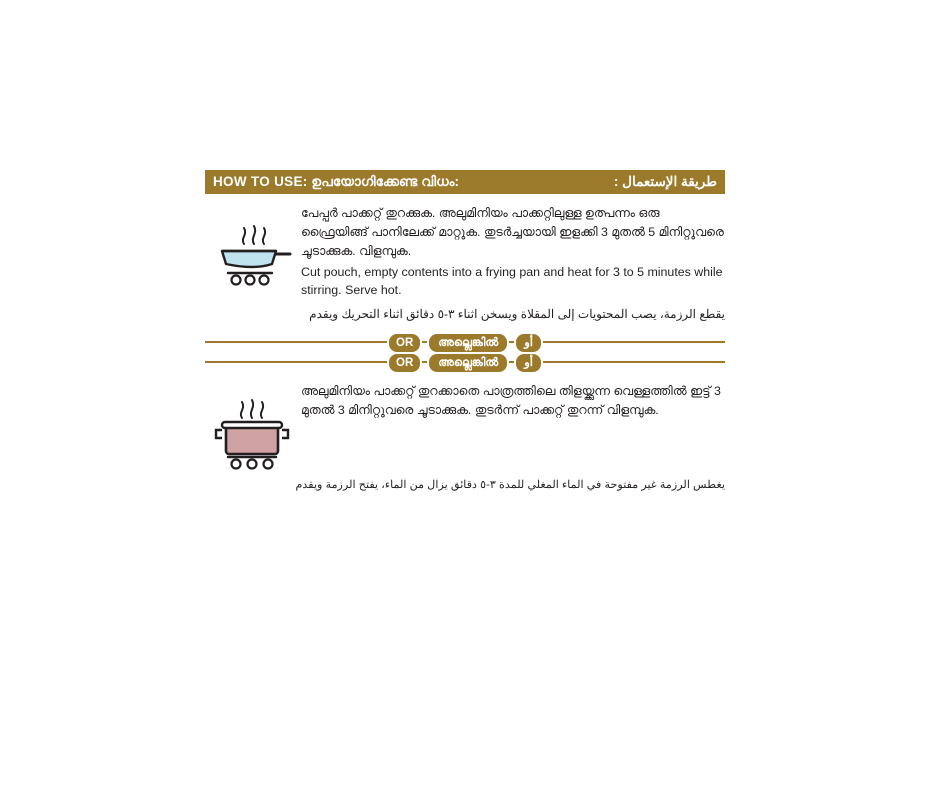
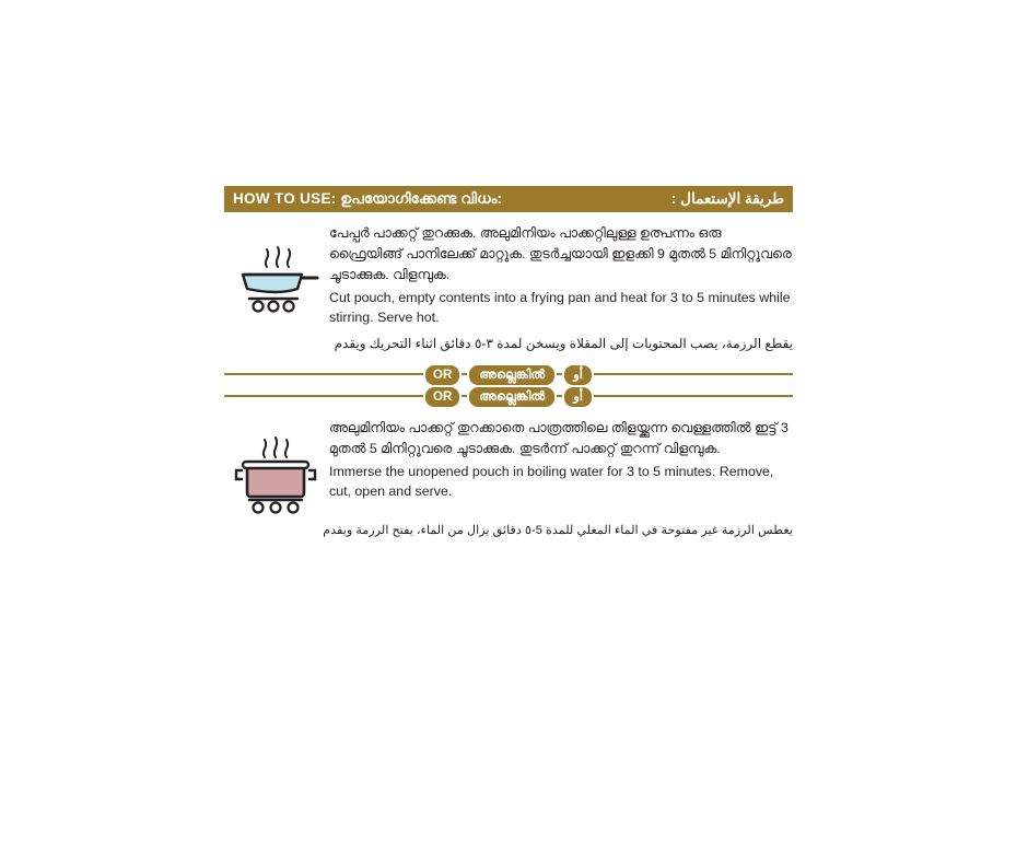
  HOW TO USE: ഉപയോഗിക്കേണ്ട വിധം:
  طريقة الإستعمال :
- പേപ്പർ പാക്കറ്റ് തുറക്കുക. അലുമിനിയം പാക്കറ്റിലുള്ള ഉത്പന്നം ഒരു ഫ്രൈയിങ്ങ് പാനിലേക്ക് മാറ്റുക. തുടർച്ചയായി ഇളക്കി 3 മുതൽ 5 മിനിറ്റുവരെ ചൂടാക്കുക. വിളമ്പുക.
+ പേപ്പർ പാക്കറ്റ് തുറക്കുക. അലുമിനിയം പാക്കറ്റിലുള്ള ഉത്പന്നം ഒരു ഫ്രൈയിങ്ങ് പാനിലേക്ക് മാറ്റുക. തുടർച്ചയായി ഇളക്കി 9 മുതൽ 5 മിനിറ്റുവരെ ചൂടാക്കുക. വിളമ്പുക.
  Cut pouch, empty contents into a frying pan and heat for 3 to 5 minutes while stirring. Serve hot.
- يقطع الرزمة، يصب المحتويات إلى المقلاة ويسخن اثناء ٣-٥ دقائق اثناء التحريك ويقدم
+ يقطع الرزمة، يصب المحتويات إلى المقلاة ويسخن لمدة ٣-٥ دقائق اثناء التحريك ويقدم
  OR
  അല്ലെങ്കിൽ
  أو
  OR
  അല്ലെങ്കിൽ
  أو
- അലുമിനിയം പാക്കറ്റ് തുറക്കാതെ പാത്രത്തിലെ തിളയ്ക്കുന്ന വെള്ളത്തിൽ ഇട്ട് 3 മുതൽ 3 മിനിറ്റുവരെ ചൂടാക്കുക. തുടർന്ന് പാക്കറ്റ് തുറന്ന് വിളമ്പുക.
+ അലുമിനിയം പാക്കറ്റ് തുറക്കാതെ പാത്രത്തിലെ തിളയ്ക്കുന്ന വെള്ളത്തിൽ ഇട്ട് 3 മുതൽ 5 മിനിറ്റുവരെ ചൂടാക്കുക. തുടർന്ന് പാക്കറ്റ് തുറന്ന് വിളമ്പുക.
+ Immerse the unopened pouch in boiling water for 3 to 5 minutes. Remove, cut, open and serve.
- يغطس الرزمة غير مفتوحة في الماء المغلي للمدة ٣-٥ دقائق يزال من الماء، يفتح الرزمة ويقدم
+ يغطس الرزمة غير مفتوحة في الماء المغلي للمدة 5-٥ دقائق يزال من الماء، يفتح الرزمة ويقدم
